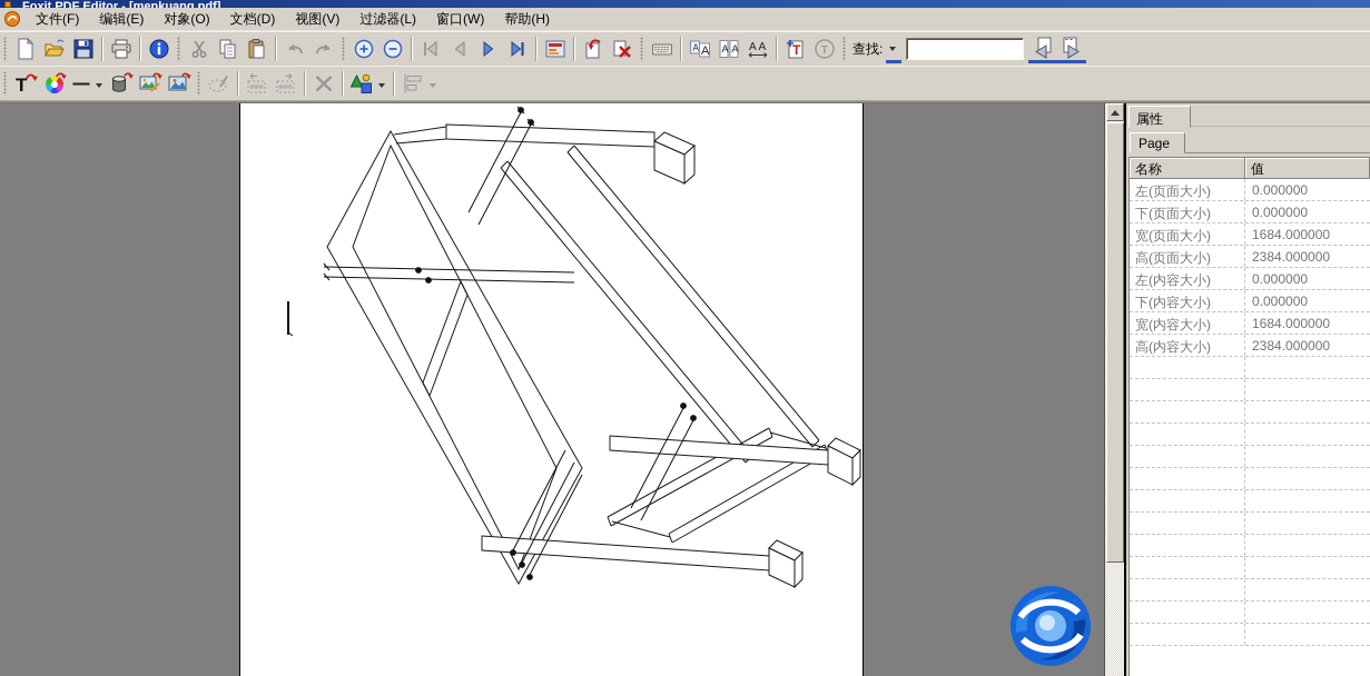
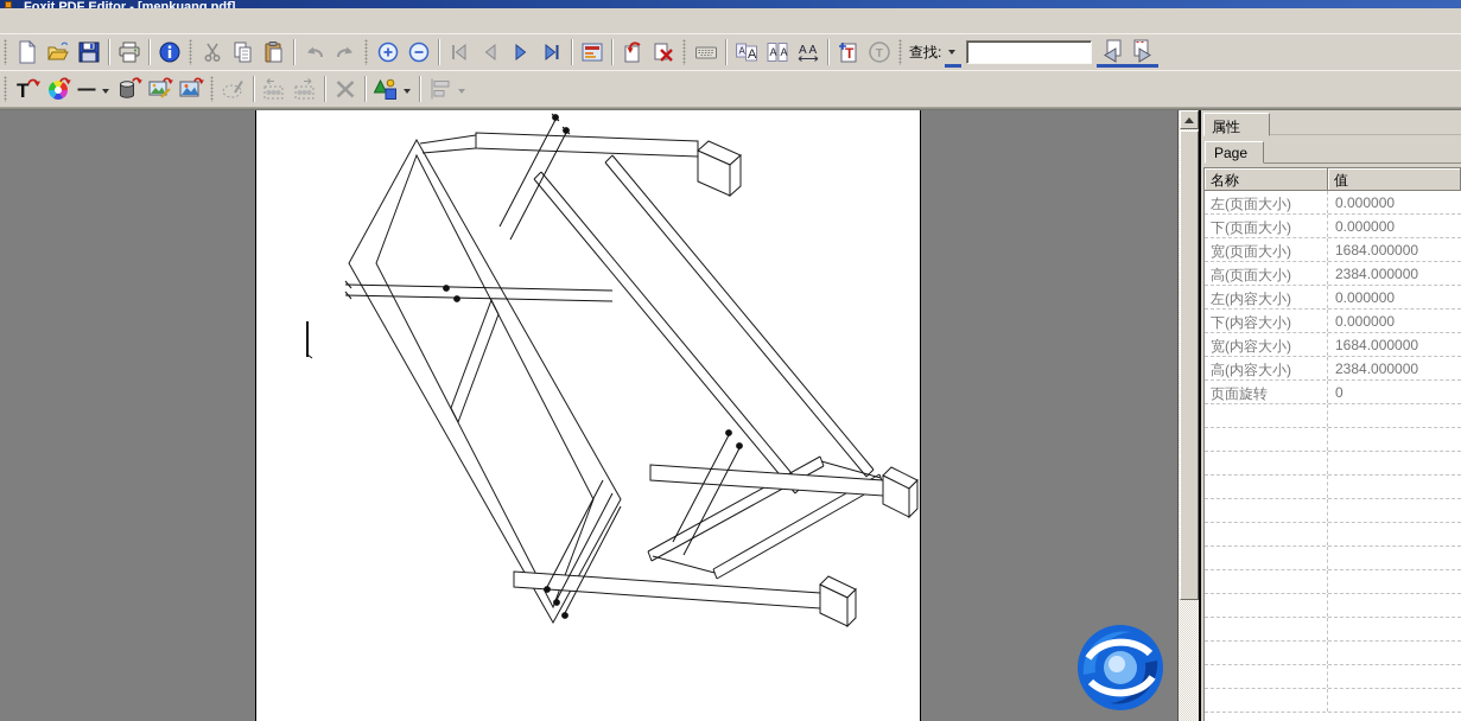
  Foxit PDF Editor - [menkuang.pdf]
- 文件(F)
- 编辑(E)
- 对象(O)
- 文档(D)
- 视图(V)
- 过滤器(L)
- 窗口(W)
- 帮助(H)
  A
  A
  A
  A
  A
  A
  T
  T
  查找:
  T
  属性
  Page
  名称
  值
  左(页面大小)
  0.000000
  下(页面大小)
  0.000000
  宽(页面大小)
  1684.000000
  高(页面大小)
  2384.000000
  左(内容大小)
  0.000000
  下(内容大小)
  0.000000
  宽(内容大小)
  1684.000000
  高(内容大小)
  2384.000000
+ 页面旋转
+ 0
